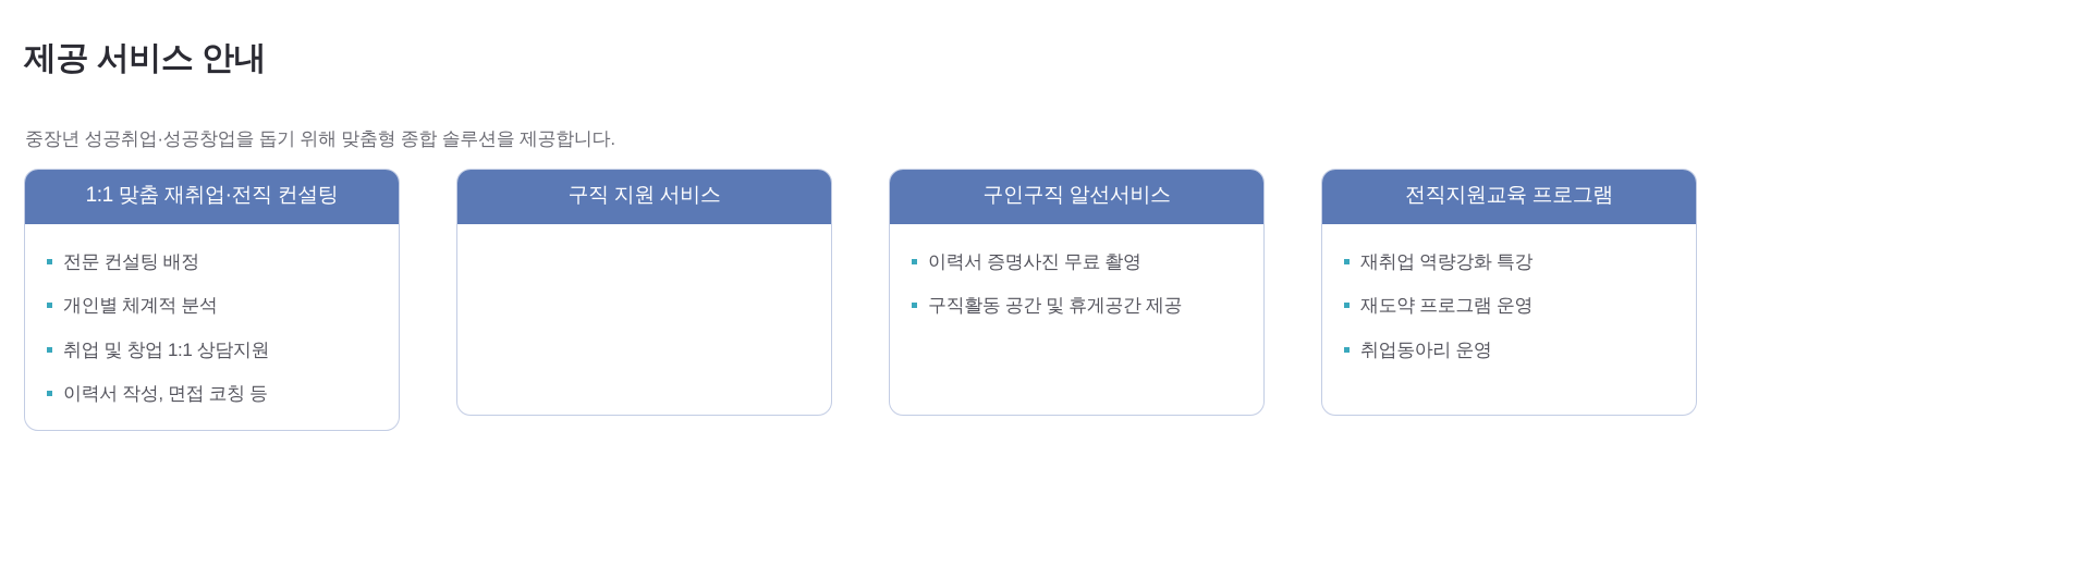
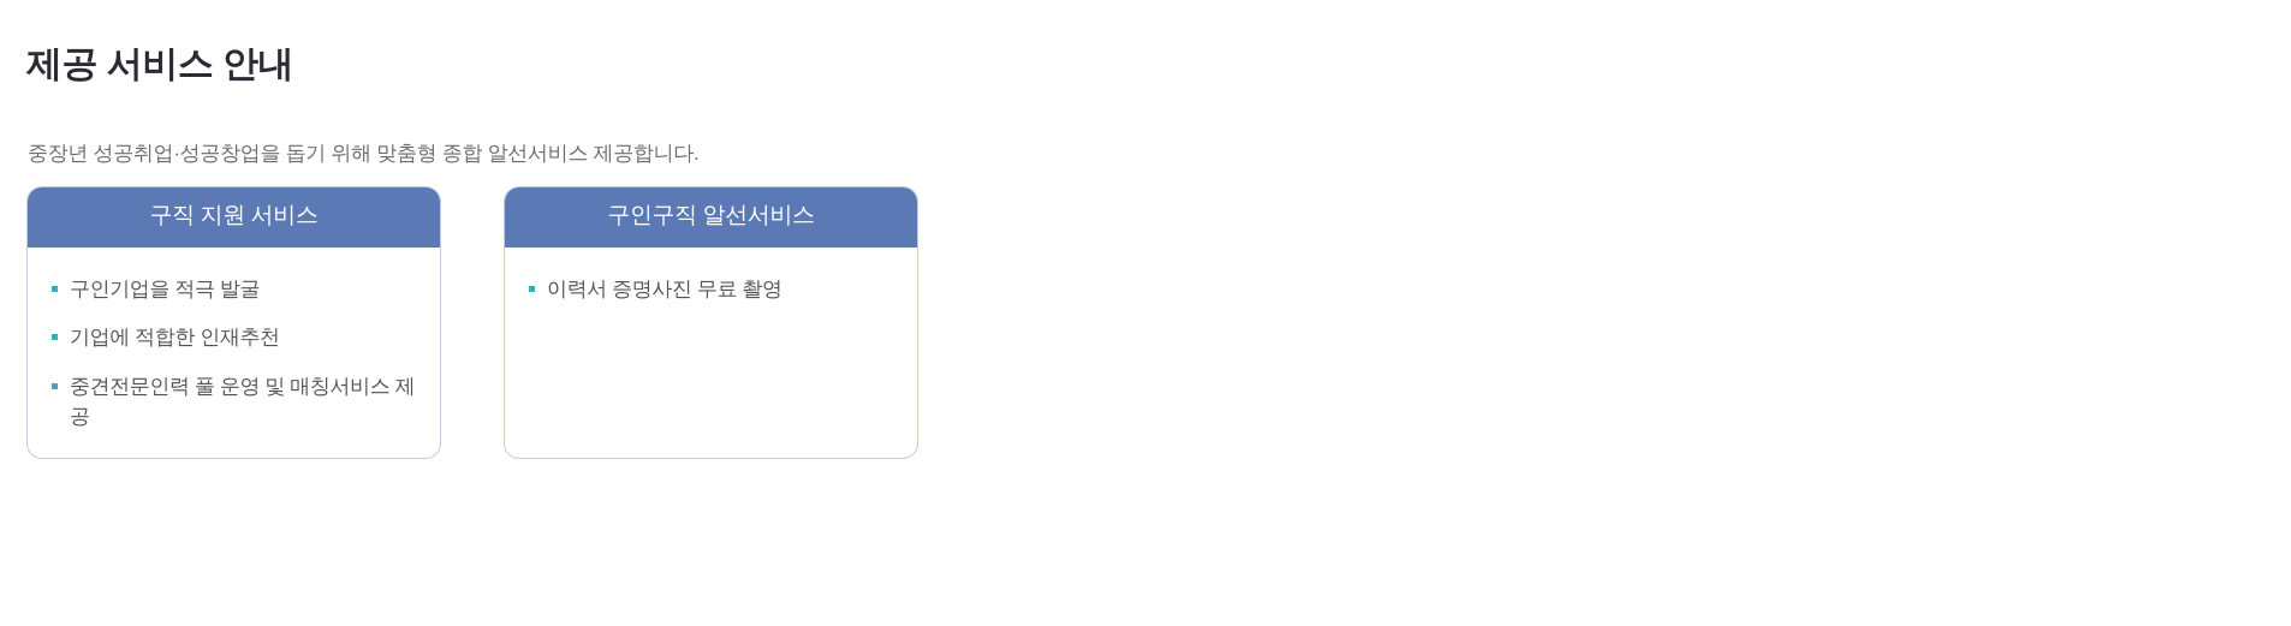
  제공 서비스 안내
- 중장년 성공취업·성공창업을 돕기 위해 맞춤형 종합 솔루션을 제공합니다.
+ 중장년 성공취업·성공창업을 돕기 위해 맞춤형 종합 알선서비스 제공합니다.
- 1:1 맞춤 재취업·전직 컨설팅
- 전문 컨설팅 배정
- 개인별 체계적 분석
- 취업 및 창업 1:1 상담지원
- 이력서 작성, 면접 코칭 등
  구직 지원 서비스
+ 구인기업을 적극 발굴
+ 기업에 적합한 인재추천
+ 중견전문인력 풀 운영 및 매칭서비스 제공
  구인구직 알선서비스
  이력서 증명사진 무료 촬영
- 구직활동 공간 및 휴게공간 제공
- 전직지원교육 프로그램
- 재취업 역량강화 특강
- 재도약 프로그램 운영
- 취업동아리 운영
